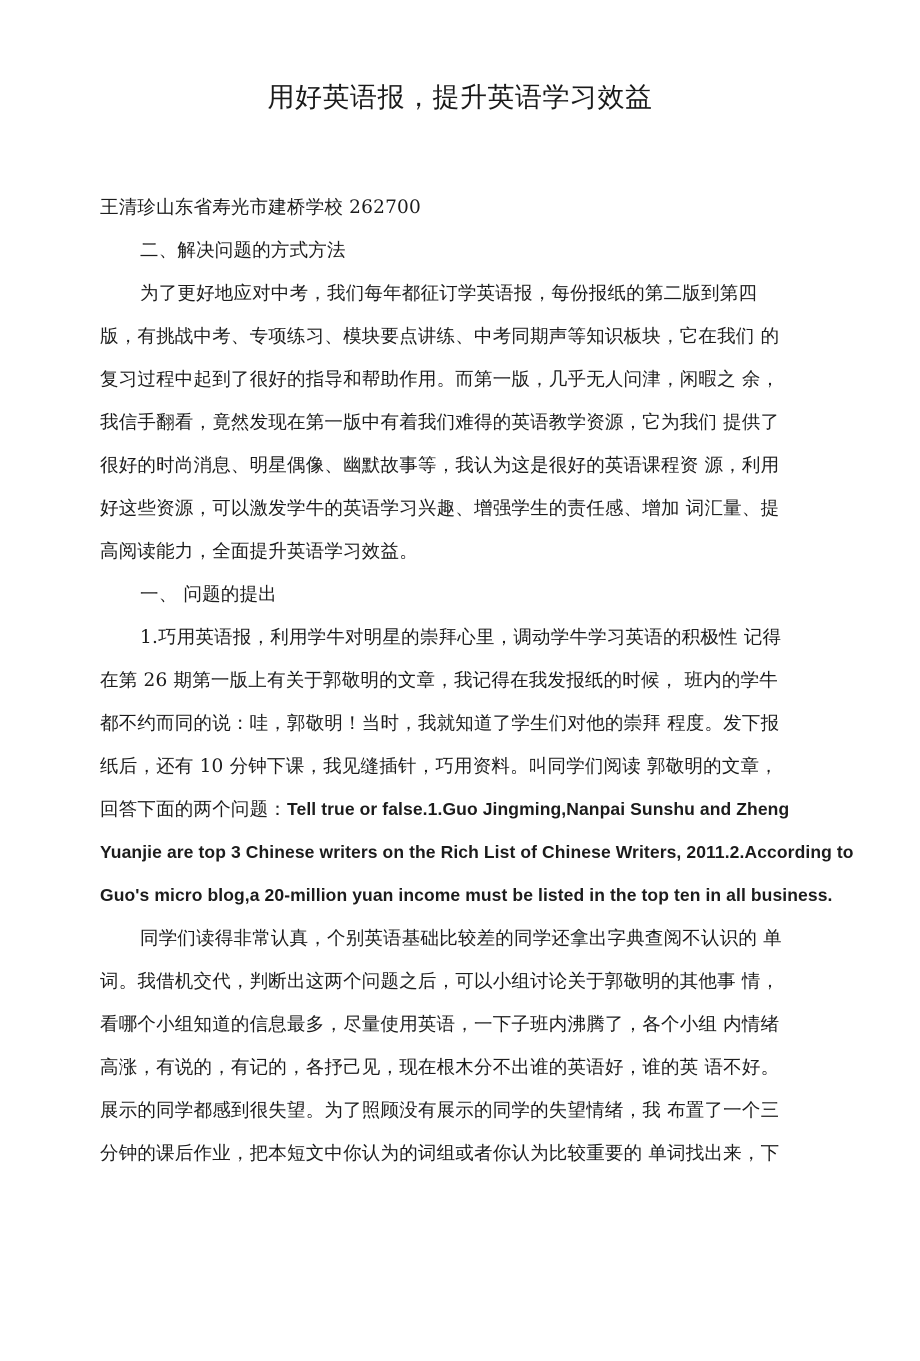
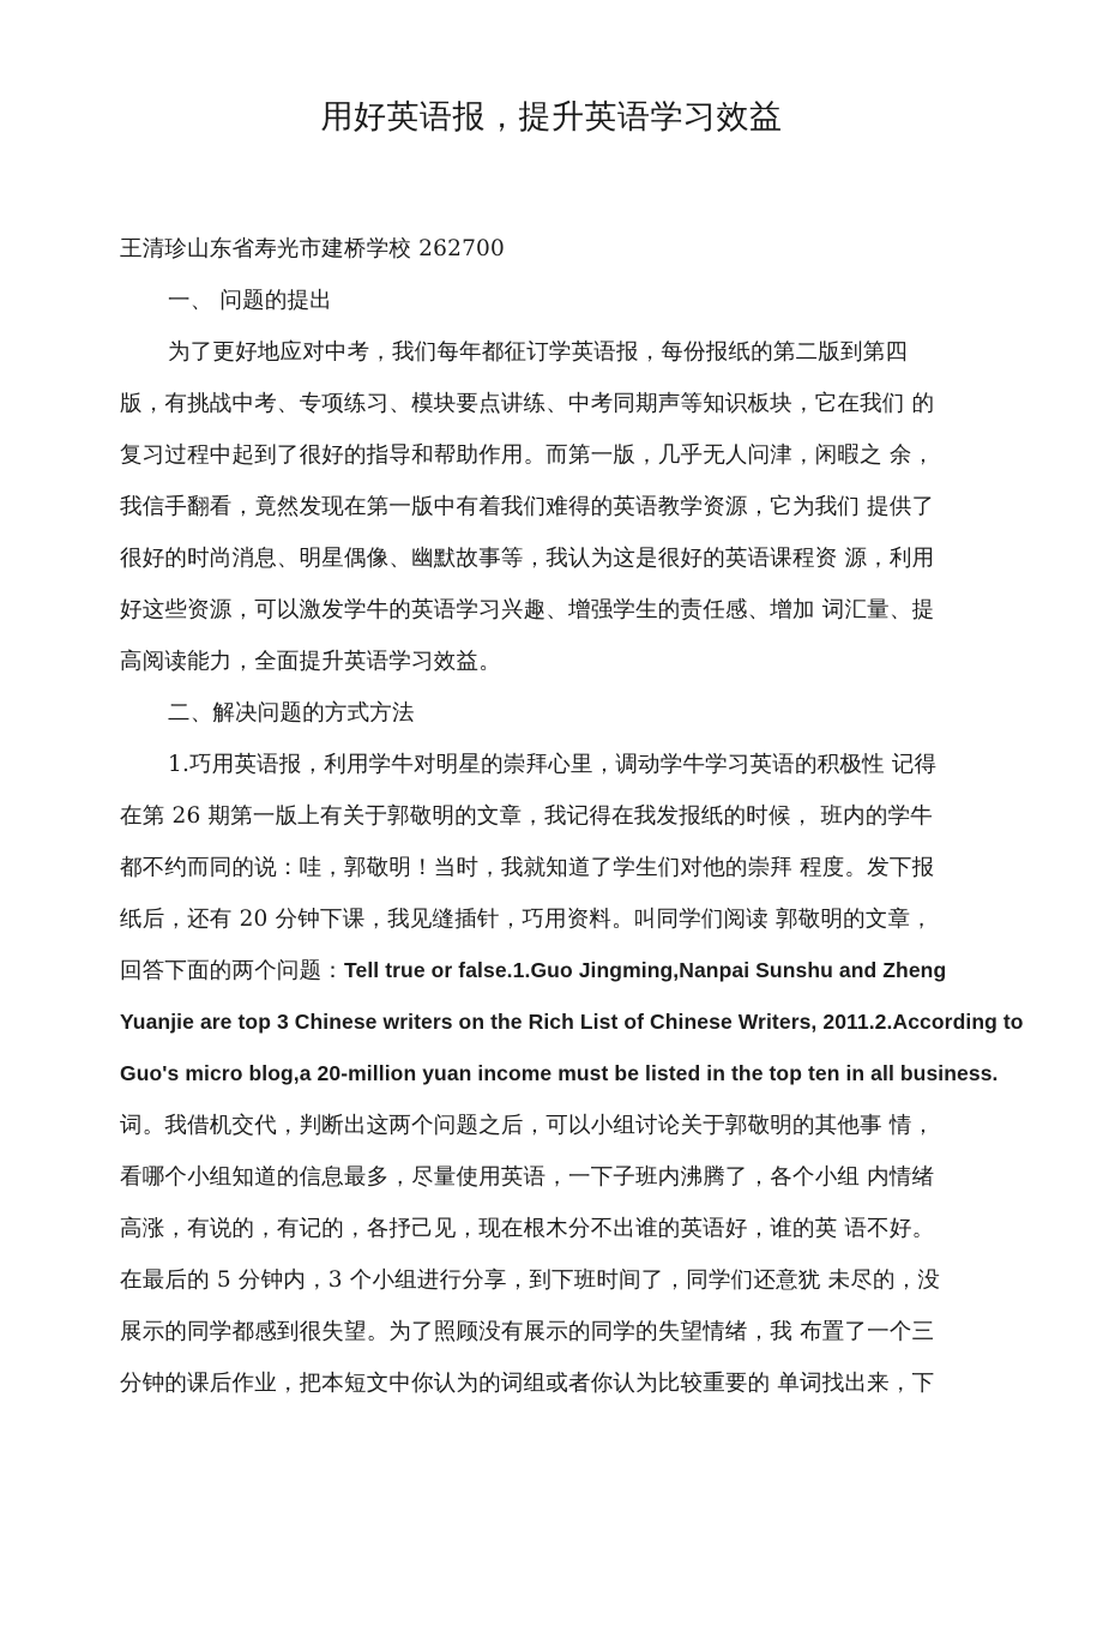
  用好英语报，提升英语学习效益
  王清珍山东省寿光市建桥学校 262700
- 二、解决问题的方式方法
+ 一、 问题的提出
  为了更好地应对中考，我们每年都征订学英语报，每份报纸的第二版到第四
  版，有挑战中考、专项练习、模块要点讲练、中考同期声等知识板块，它在我们 的
  复习过程中起到了很好的指导和帮助作用。而第一版，几乎无人问津，闲暇之 余，
  我信手翻看，竟然发现在第一版中有着我们难得的英语教学资源，它为我们 提供了
  很好的时尚消息、明星偶像、幽默故事等，我认为这是很好的英语课程资 源，利用
  好这些资源，可以激发学牛的英语学习兴趣、增强学生的责任感、增加 词汇量、提
  高阅读能力，全面提升英语学习效益。
- 一、 问题的提出
+ 二、解决问题的方式方法
  1.巧用英语报，利用学牛对明星的崇拜心里，调动学牛学习英语的积极性 记得
  在第 26 期第一版上有关于郭敬明的文章，我记得在我发报纸的时候， 班内的学牛
  都不约而同的说：哇，郭敬明！当时，我就知道了学生们对他的崇拜 程度。发下报
- 纸后，还有 10 分钟下课，我见缝插针，巧用资料。叫同学们阅读 郭敬明的文章，
+ 纸后，还有 20 分钟下课，我见缝插针，巧用资料。叫同学们阅读 郭敬明的文章，
  回答下面的两个问题：Tell true or false.1.Guo Jingming,Nanpai Sunshu and Zheng
  Yuanjie are top 3 Chinese writers on the Rich List of Chinese Writers, 2011.2.According to
  Guo's micro blog,a 20-million yuan income must be listed in the top ten in all business.
- 同学们读得非常认真，个别英语基础比较差的同学还拿出字典查阅不认识的 单
  词。我借机交代，判断出这两个问题之后，可以小组讨论关于郭敬明的其他事 情，
  看哪个小组知道的信息最多，尽量使用英语，一下子班内沸腾了，各个小组 内情绪
  高涨，有说的，有记的，各抒己见，现在根木分不出谁的英语好，谁的英 语不好。
+ 在最后的 5 分钟内，3 个小组进行分享，到下班时间了，同学们还意犹 未尽的，没
  展示的同学都感到很失望。为了照顾没有展示的同学的失望情绪，我 布置了一个三
  分钟的课后作业，把本短文中你认为的词组或者你认为比较重要的 单词找出来，下
